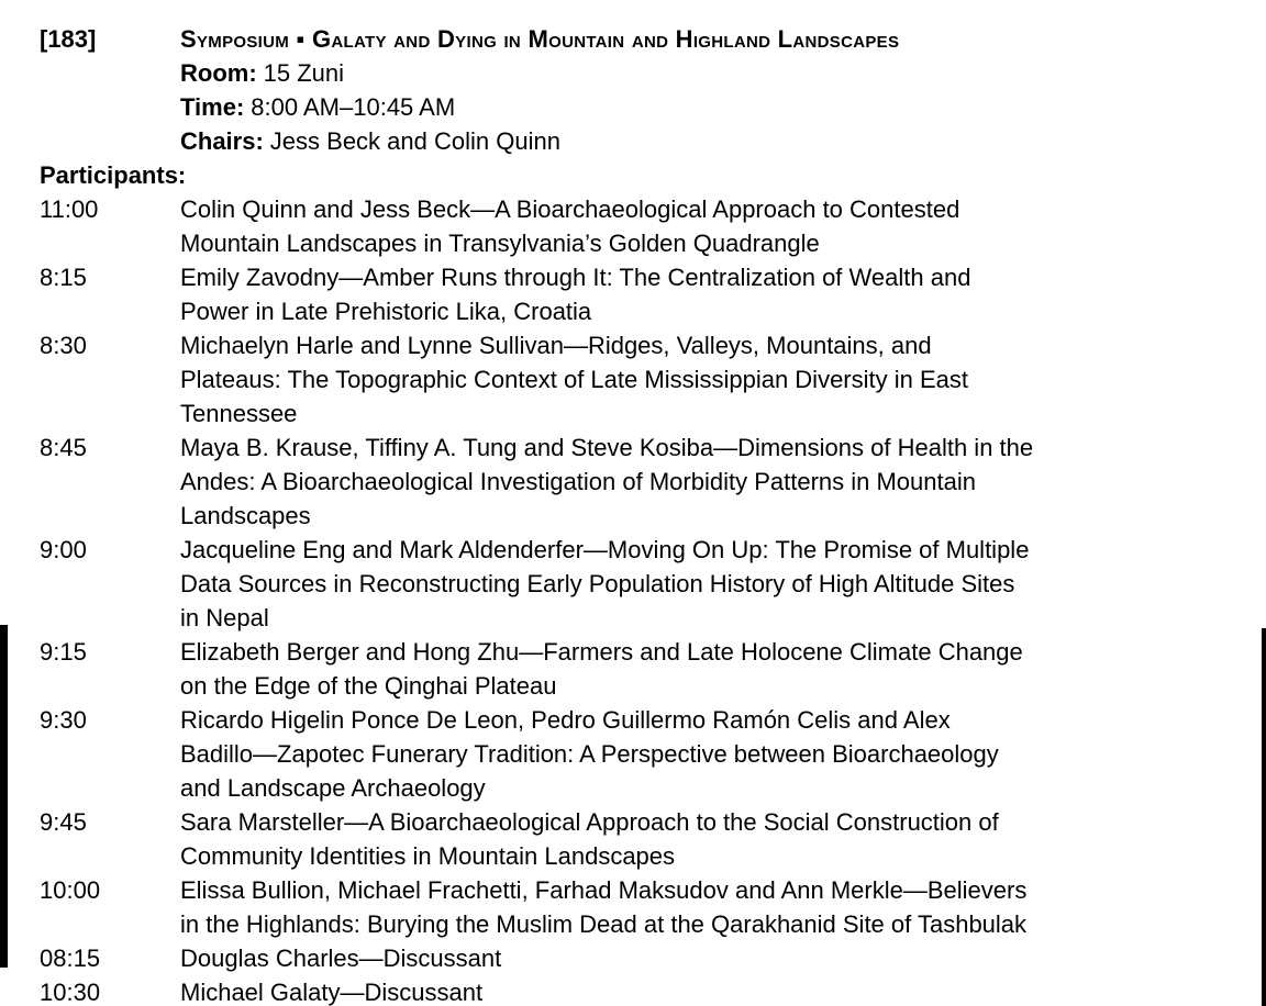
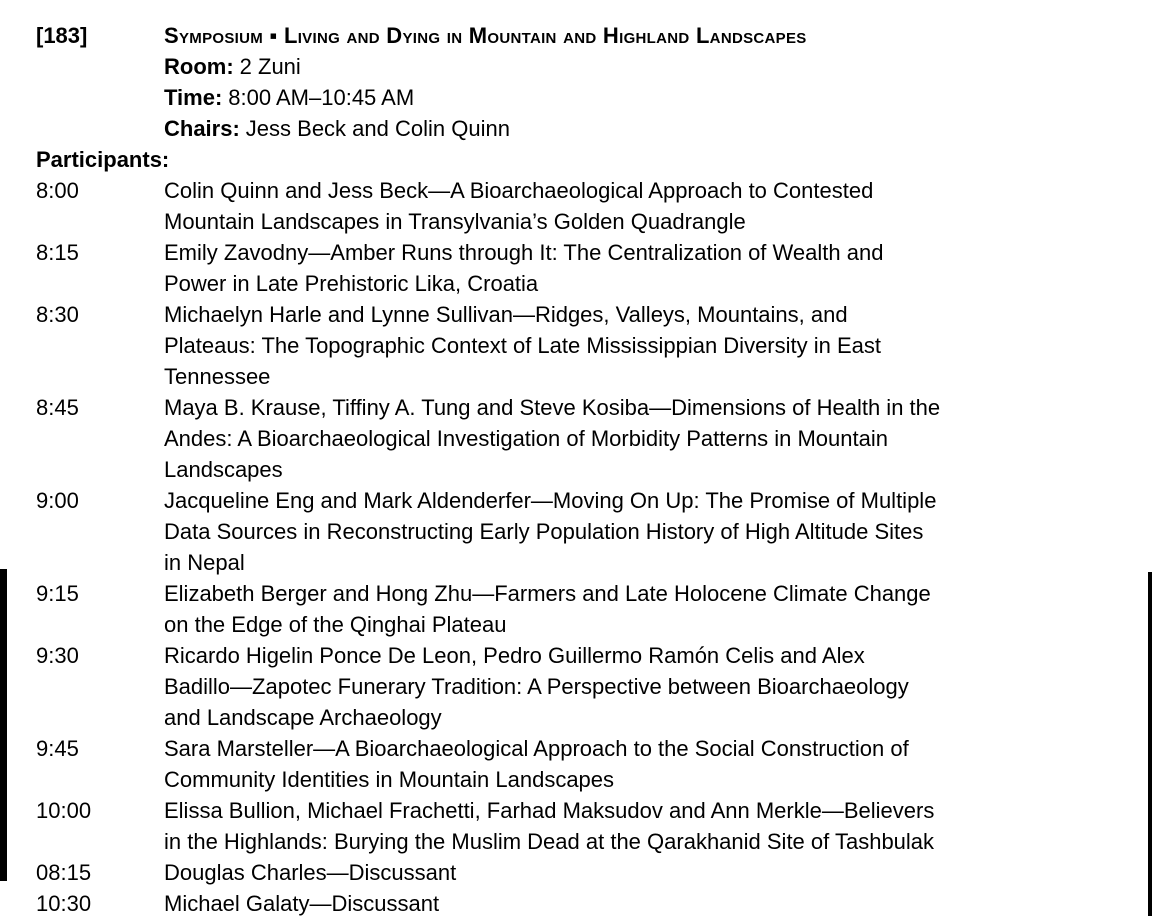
  [183]
- Symposium ▪ Galaty and Dying in Mountain and Highland Landscapes
+ Symposium ▪ Living and Dying in Mountain and Highland Landscapes
- Room: 15 Zuni
+ Room: 2 Zuni
  Time: 8:00 AM–10:45 AM
  Chairs: Jess Beck and Colin Quinn
  Participants:
- 11:00
+ 8:00
  Colin Quinn and Jess Beck—A Bioarchaeological Approach to Contested
  Mountain Landscapes in Transylvania’s Golden Quadrangle
  8:15
  Emily Zavodny—Amber Runs through It: The Centralization of Wealth and
  Power in Late Prehistoric Lika, Croatia
  8:30
  Michaelyn Harle and Lynne Sullivan—Ridges, Valleys, Mountains, and
  Plateaus: The Topographic Context of Late Mississippian Diversity in East
  Tennessee
  8:45
  Maya B. Krause, Tiffiny A. Tung and Steve Kosiba—Dimensions of Health in the
  Andes: A Bioarchaeological Investigation of Morbidity Patterns in Mountain
  Landscapes
  9:00
  Jacqueline Eng and Mark Aldenderfer—Moving On Up: The Promise of Multiple
  Data Sources in Reconstructing Early Population History of High Altitude Sites
  in Nepal
  9:15
  Elizabeth Berger and Hong Zhu—Farmers and Late Holocene Climate Change
  on the Edge of the Qinghai Plateau
  9:30
  Ricardo Higelin Ponce De Leon, Pedro Guillermo Ramón Celis and Alex
  Badillo—Zapotec Funerary Tradition: A Perspective between Bioarchaeology
  and Landscape Archaeology
  9:45
  Sara Marsteller—A Bioarchaeological Approach to the Social Construction of
  Community Identities in Mountain Landscapes
  10:00
  Elissa Bullion, Michael Frachetti, Farhad Maksudov and Ann Merkle—Believers
  in the Highlands: Burying the Muslim Dead at the Qarakhanid Site of Tashbulak
  08:15
  Douglas Charles—Discussant
  10:30
  Michael Galaty—Discussant
